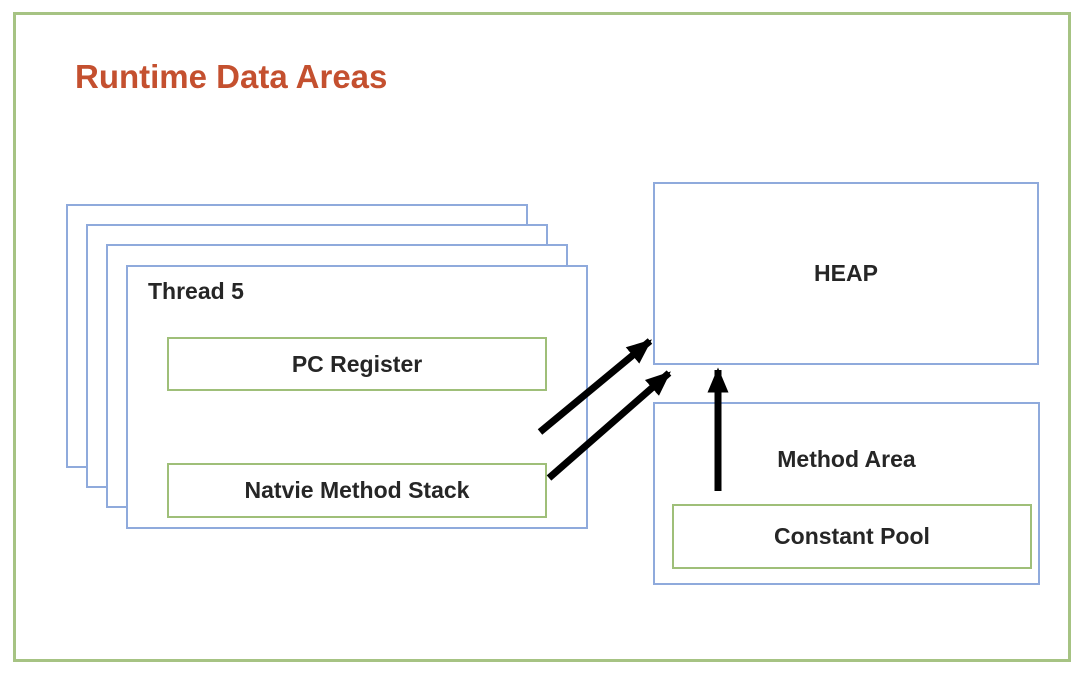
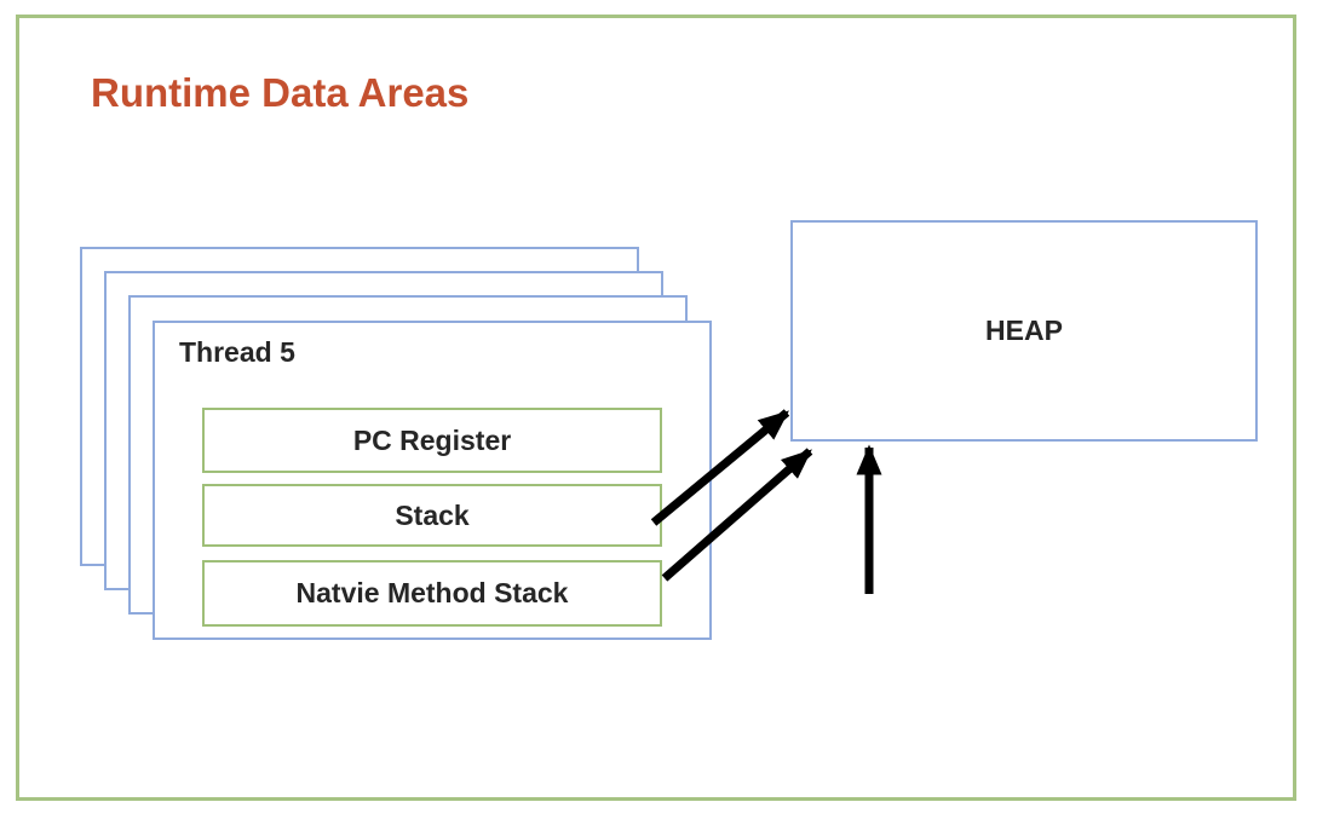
  Runtime Data Areas
  Thread 5
  PC Register
+ Stack
  Natvie Method Stack
  HEAP
- Method Area
- Constant Pool
